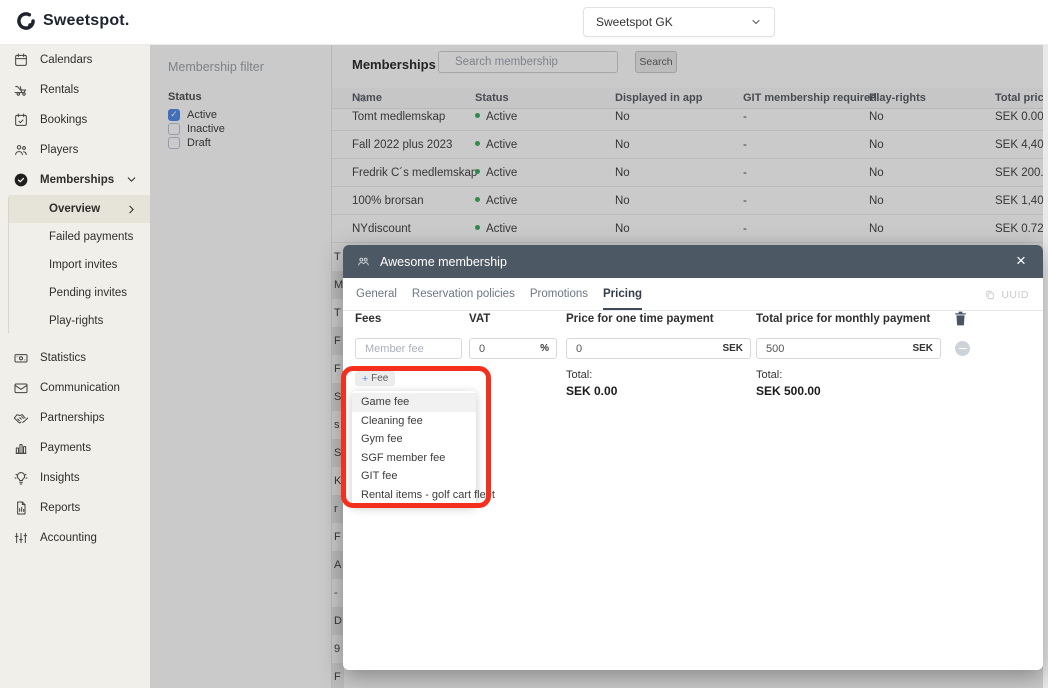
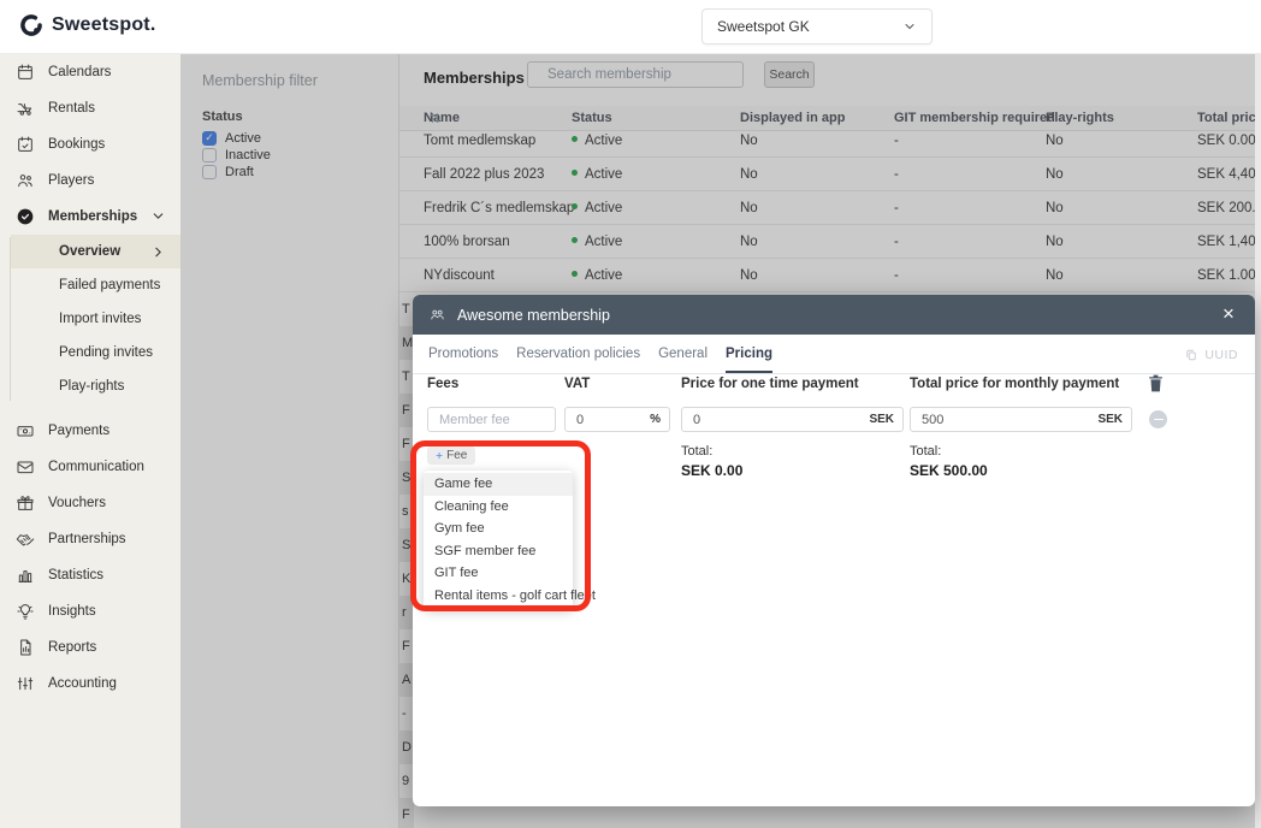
  Sweetspot.
  Sweetspot GK
  Calendars
  Rentals
  Bookings
  Players
  Memberships
  Overview
  Failed payments
  Import invites
  Pending invites
  Play-rights
- Statistics
+ Payments
  Communication
+ Vouchers
  Partnerships
- Payments
+ Statistics
  Insights
  Reports
  Accounting
  Membership filter
  Status
  Active
  Inactive
  Draft
  Memberships
  Search membership
  Search
  Name
  Status
  Displayed in app
  GIT membership required
  Play-rights
  Total pric
  Tomt medlemskap
  Active
  No
  -
  No
  SEK 0.00
  Fall 2022 plus 2023
  Active
  No
  -
  No
  Fredrik C´s medlemskap
  Active
  No
  -
  No
  SEK 200.
  100% brorsan
  Active
  No
  -
  No
  NYdiscount
  Active
  No
  -
  No
- SEK 0.72
+ SEK 1.00
  T
  M
  T
  F
  F
  S
  s
  S
  K
  r
  F
  A
  -
  D
  9
  F
  Awesome membership
  ×
- General
+ Promotions
  Reservation policies
- Promotions
+ General
  Pricing
  UUID
  Fees
  VAT
  Price for one time payment
  Total price for monthly payment
  Member fee
  0
  %
  0
  SEK
  500
  SEK
  Total:
  SEK 0.00
  Total:
  SEK 500.00
  +
  Fee
  Game fee
  Cleaning fee
  Gym fee
  SGF member fee
  GIT fee
  Rental items - golf cart ft
